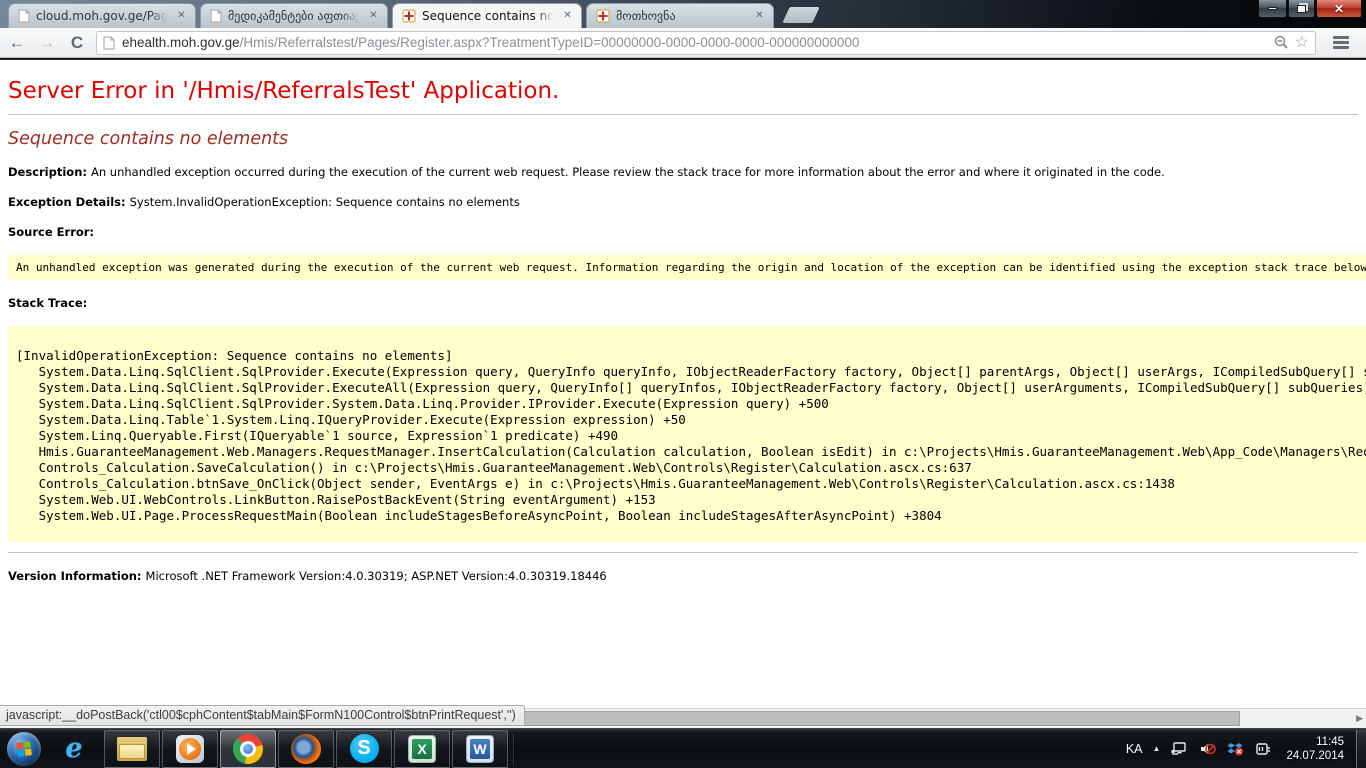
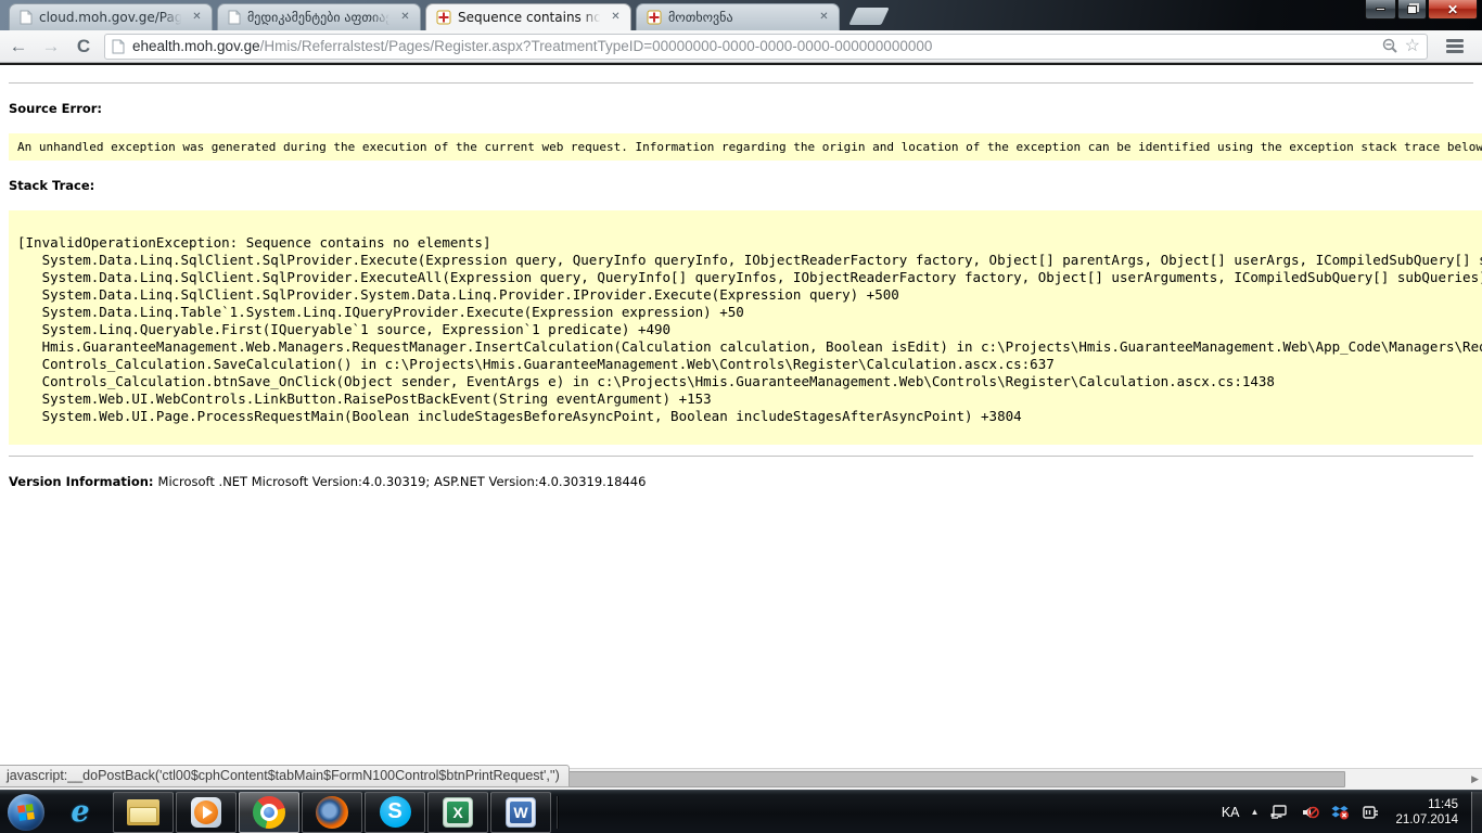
  cloud.moh.gov.ge/Pag
  ✕
  მედიკამენტები აფთიაქ
  ✕
  ✕
  მოთხოვნა
  ✕
  ✕
  ←
  →
  C
  ehealth.moh.gov.ge/Hmis/Referralstest/Pages/Register.aspx?TreatmentTypeID=00000000-0000-0000-0000-000000000000
  ☆
- Server Error in '/Hmis/ReferralsTest' Application.
- Sequence contains no elements
- Description: An unhandled exception occurred during the execution of the current web request. Please review the stack trace for more information about the error and where it originated in the code.
- Exception Details: System.InvalidOperationException: Sequence contains no elements
  Source Error:
  An unhandled exception was generated during the execution of the current web request. Information regarding the origin and location of the exception can be identified using the exception stack trace below
  Stack Trace:
  [InvalidOperationException: Sequence contains no elements]
  System.Data.Linq.SqlClient.SqlProvider.Execute(Expression query, QueryInfo queryInfo, IObjectReaderFactory factory, Object[] parentArgs, Object[] userArgs, ICompiledSubQuery[]
  System.Data.Linq.SqlClient.SqlProvider.ExecuteAll(Expression query, QueryInfo[] queryInfos, IObjectReaderFactory factory, Object[] userArguments, ICompiledSubQuery[] subQueries
  System.Data.Linq.SqlClient.SqlProvider.System.Data.Linq.Provider.IProvider.Execute(Expression query) +500
  System.Data.Linq.Table`1.System.Linq.IQueryProvider.Execute(Expression expression) +50
  System.Linq.Queryable.First(IQueryable`1 source, Expression`1 predicate) +490
  Hmis.GuaranteeManagement.Web.Managers.RequestManager.InsertCalculation(Calculation calculation, Boolean isEdit) in c:\Projects\Hmis.GuaranteeManagement.Web\App_Code\Managers\Re
  Controls_Calculation.SaveCalculation() in c:\Projects\Hmis.GuaranteeManagement.Web\Controls\Register\Calculation.ascx.cs:637
  Controls_Calculation.btnSave_OnClick(Object sender, EventArgs e) in c:\Projects\Hmis.GuaranteeManagement.Web\Controls\Register\Calculation.ascx.cs:1438
  System.Web.UI.WebControls.LinkButton.RaisePostBackEvent(String eventArgument) +153
  System.Web.UI.Page.ProcessRequestMain(Boolean includeStagesBeforeAsyncPoint, Boolean includeStagesAfterAsyncPoint) +3804
- Version Information: Microsoft .NET Framework Version:4.0.30319; ASP.NET Version:4.0.30319.18446
+ Version Information: Microsoft .NET Microsoft Version:4.0.30319; ASP.NET Version:4.0.30319.18446
  ▶
  javascript:__doPostBack('ctl00$cphContent$tabMain$FormN100Control$btnPrintRequest','')
  e
  S
  X
  W
  KA
  ▲
  11:45
- 24.07.2014
+ 21.07.2014
